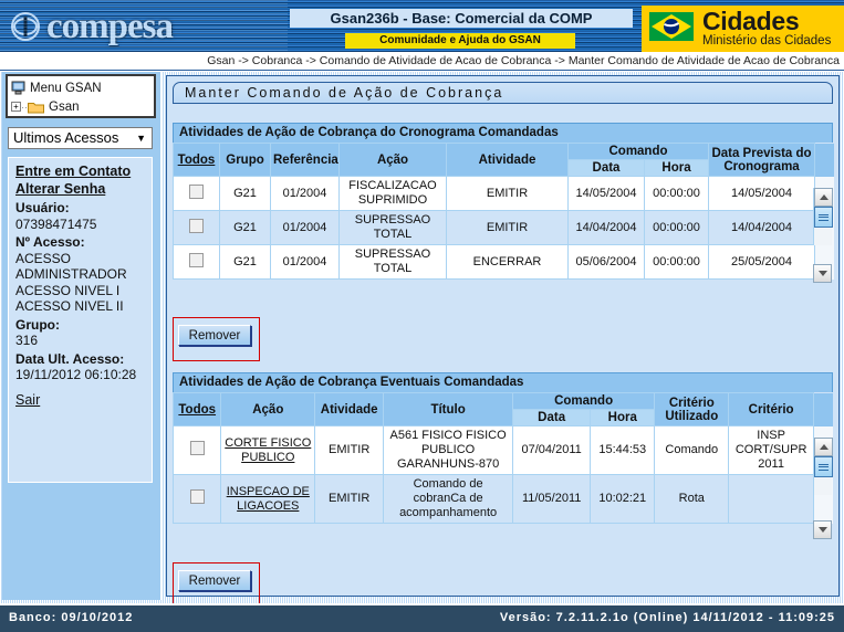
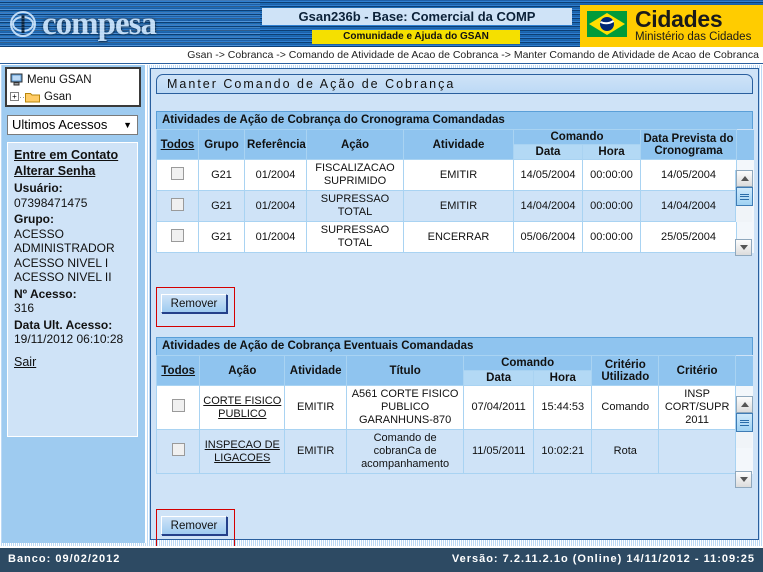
  Gsan236b - Base: Comercial da COMP
  Comunidade e Ajuda do GSAN
  Cidades
  Ministério das Cidades
  Gsan -> Cobranca -> Comando de Atividade de Acao de Cobranca -> Manter Comando de Atividade de Acao de Cobranca
  Menu GSAN
  +
  ··
  Gsan
  Ultimos Acessos
  ▼
  Entre em Contato
  Alterar Senha
  Usuário:
  07398471475
- Nº Acesso:
+ Grupo:
  ACESSO
  ADMINISTRADOR
  ACESSO NIVEL I
  ACESSO NIVEL II
- Grupo:
+ Nº Acesso:
  316
  Data Ult. Acesso:
  19/11/2012 06:10:28
  Sair
  Manter Comando de Ação de Cobrança
  Atividades de Ação de Cobrança do Cronograma Comandadas
  Todos	Grupo	Referência	Ação	Atividade	Comando	Data Prevista do Cronograma
  Data	Hora
  	G21	01/2004	FISCALIZACAO SUPRIMIDO	EMITIR	14/05/2004	00:00:00	14/05/2004
  	G21	01/2004	SUPRESSAO TOTAL	EMITIR	14/04/2004	00:00:00	14/04/2004
  	G21	01/2004	SUPRESSAO TOTAL	ENCERRAR	05/06/2004	00:00:00	25/05/2004
  Remover
  Atividades de Ação de Cobrança Eventuais Comandadas
  Todos	Ação	Atividade	Título	Comando	Critério Utilizado	Critério
  Data	Hora
- 	CORTE FISICO PUBLICO	EMITIR	A561 FISICO FISICO PUBLICO GARANHUNS-870	07/04/2011	15:44:53	Comando	INSP CORT/SUPR 2011
+ 	CORTE FISICO PUBLICO	EMITIR	A561 CORTE FISICO PUBLICO GARANHUNS-870	07/04/2011	15:44:53	Comando	INSP CORT/SUPR 2011
  	INSPECAO DE LIGACOES	EMITIR	Comando de cobranCa de acompanhamento	11/05/2011	10:02:21	Rota
  Remover
- Banco: 09/10/2012
+ Banco: 09/02/2012
  Versão: 7.2.11.2.1o (Online) 14/11/2012 - 11:09:25
